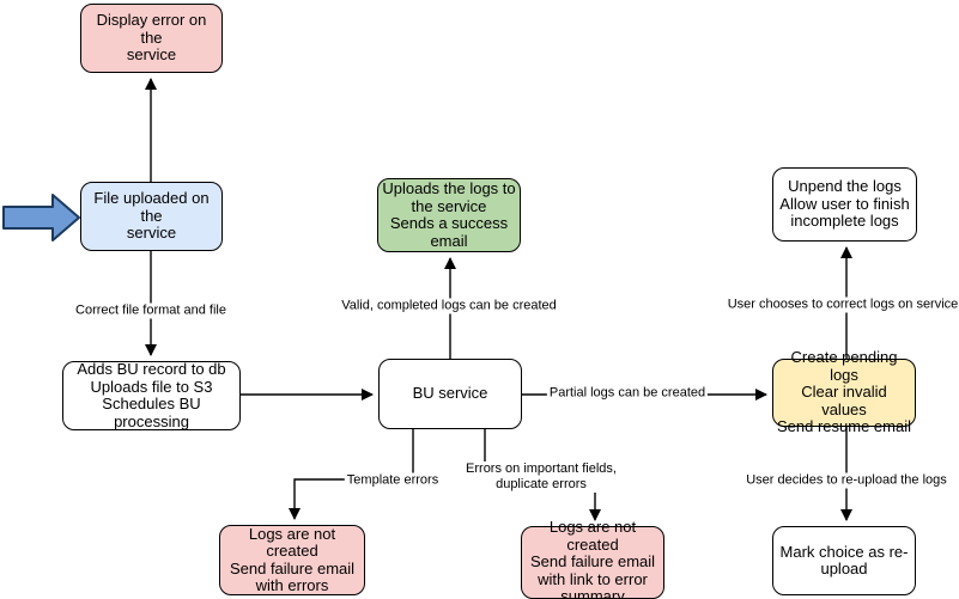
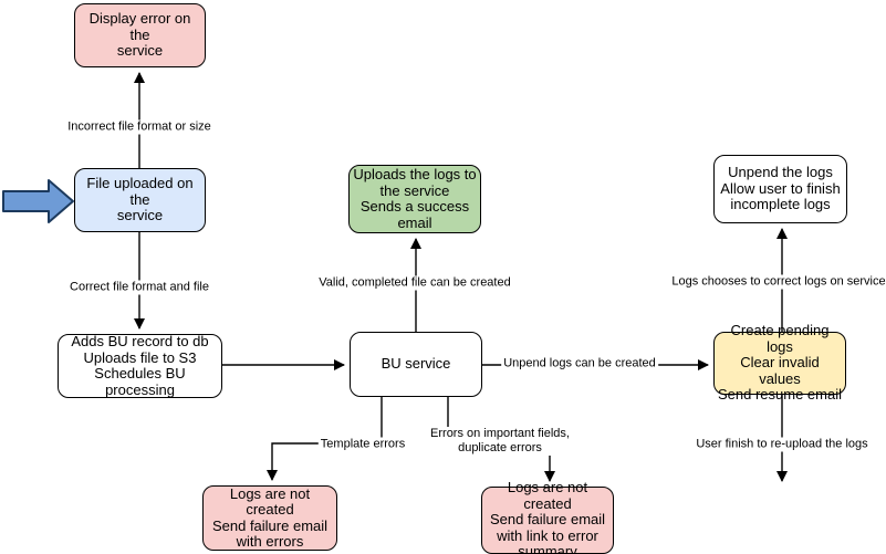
  Display error on the
  service
  File uploaded on the
  service
  Adds BU record to db
  Uploads file to S3
  Schedules BU processing
  BU service
  Uploads the logs to
  the service
  Sends a success
  email
  Unpend the logs
  Allow user to finish
  incomplete logs
  Create pending logs
  Clear invalid values
  Send resume email
- Mark choice as re-
- upload
  Logs are not created
  Send failure email
  with errors
  Logs are not created
  Send failure email
  with link to error
  summary
+ Incorrect file format or size
  Correct file format and file
- Valid, completed logs can be created
+ Valid, completed file can be created
- Partial logs can be created
+ Unpend logs can be created
  Template errors
  Errors on important fields,
  duplicate errors
- User chooses to correct logs on service
+ Logs chooses to correct logs on service
- User decides to re-upload the logs
+ User finish to re-upload the logs
